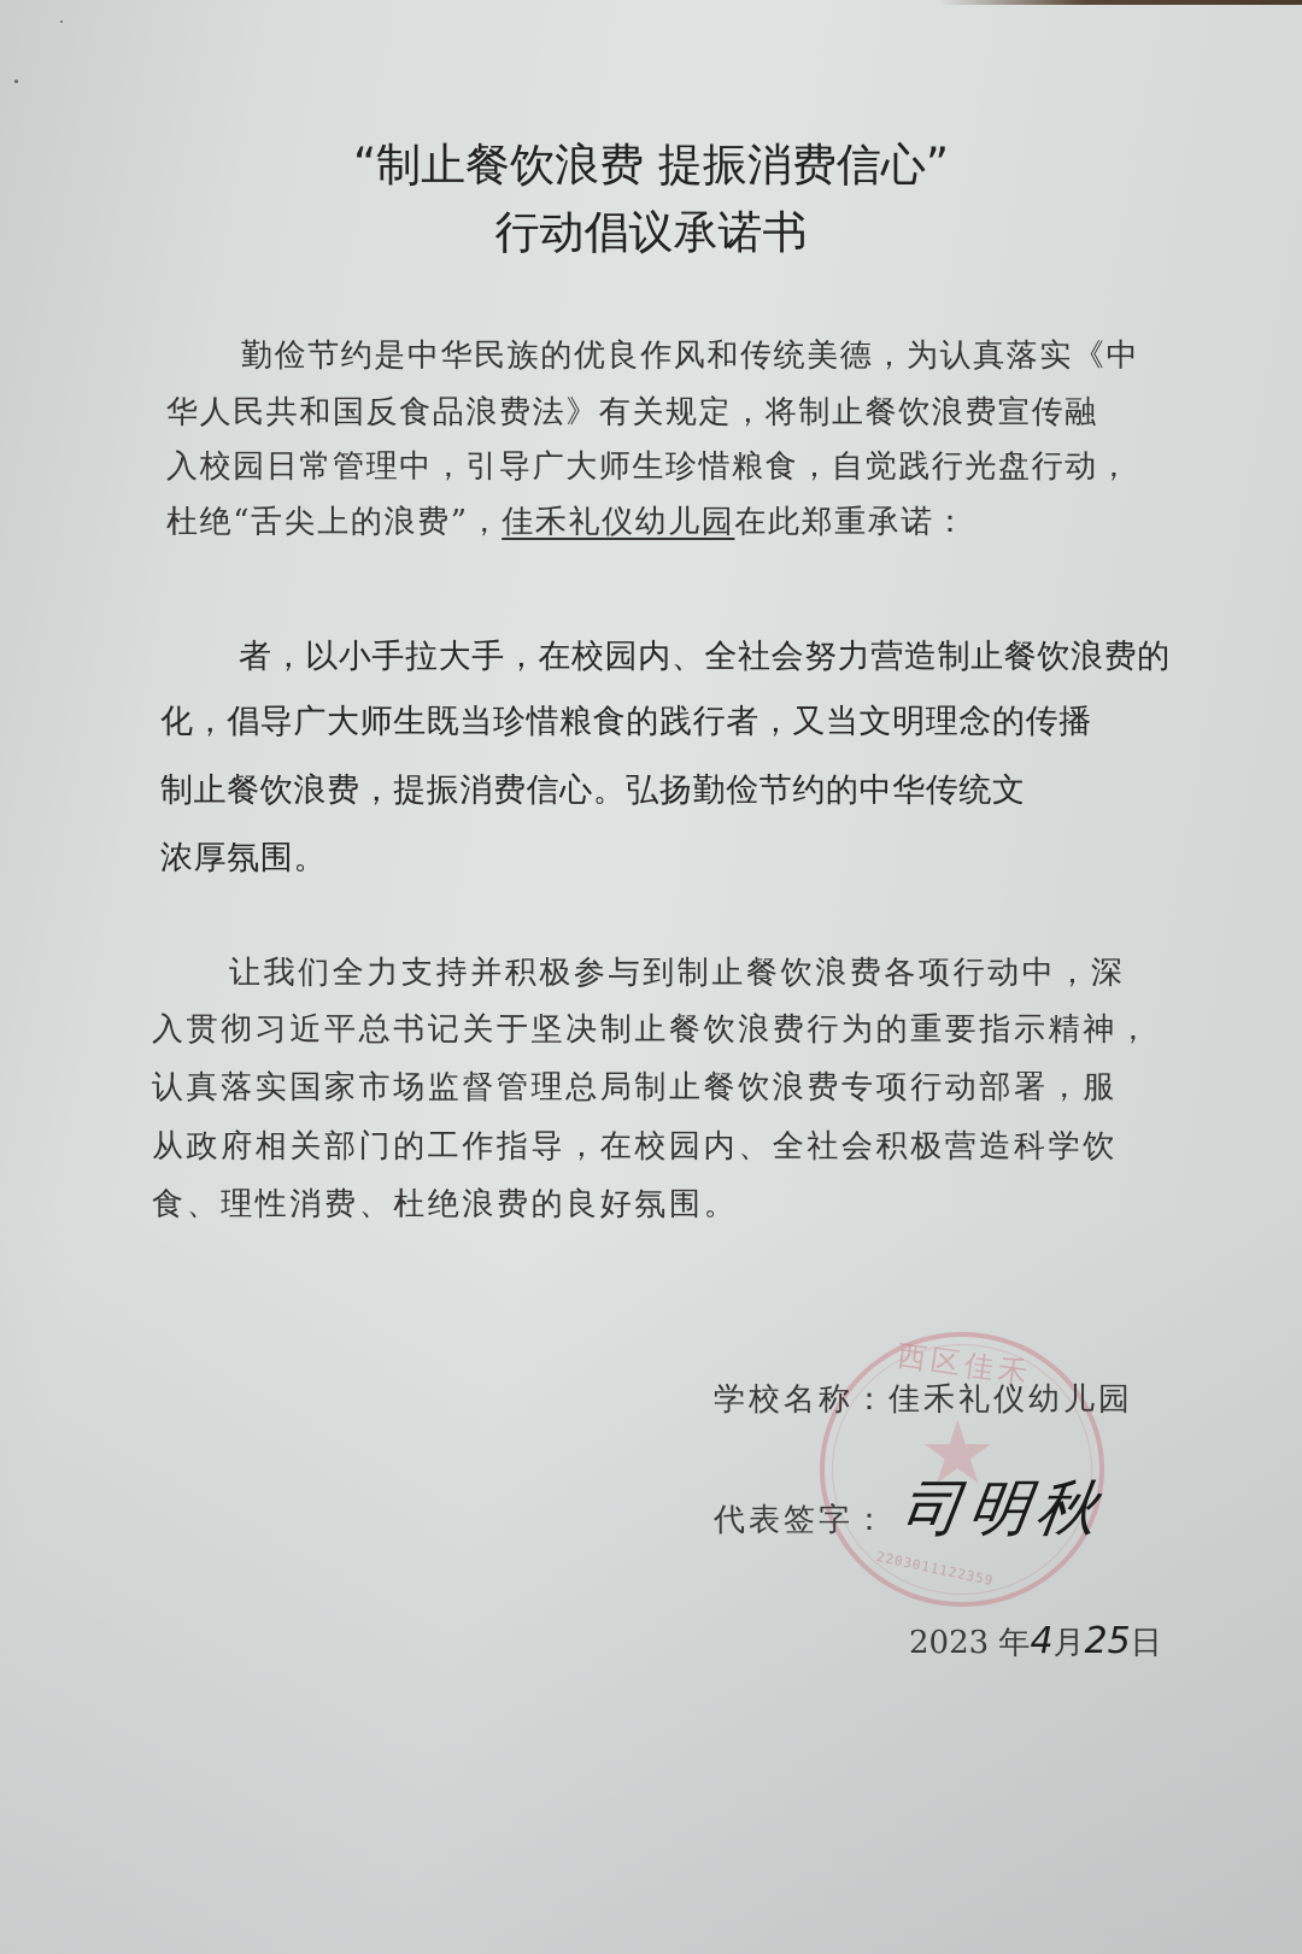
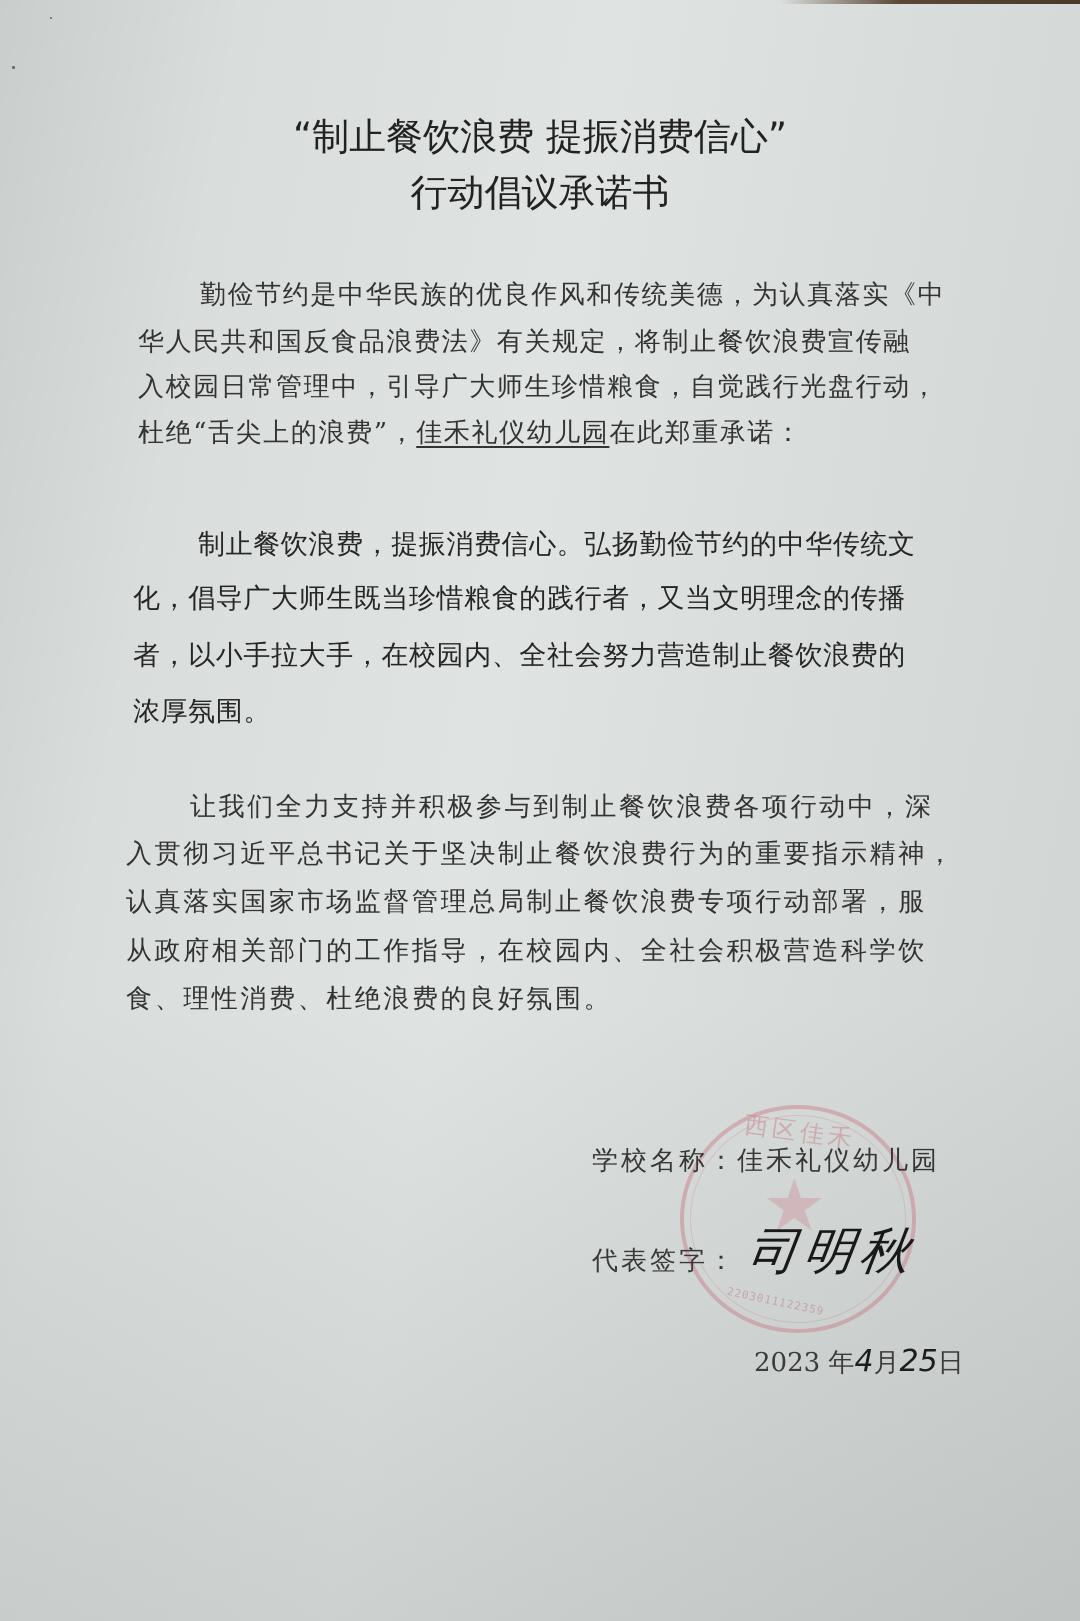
  “制止餐饮浪费 提振消费信心”
  行动倡议承诺书
  勤俭节约是中华民族的优良作风和传统美德，为认真落实《中
  华人民共和国反食品浪费法》有关规定，将制止餐饮浪费宣传融
  入校园日常管理中，引导广大师生珍惜粮食，自觉践行光盘行动，
  杜绝“舌尖上的浪费”，佳禾礼仪幼儿园在此郑重承诺：
- 者，以小手拉大手，在校园内、全社会努力营造制止餐饮浪费的
+ 制止餐饮浪费，提振消费信心。弘扬勤俭节约的中华传统文
  化，倡导广大师生既当珍惜粮食的践行者，又当文明理念的传播
- 制止餐饮浪费，提振消费信心。弘扬勤俭节约的中华传统文
+ 者，以小手拉大手，在校园内、全社会努力营造制止餐饮浪费的
  浓厚氛围。
  让我们全力支持并积极参与到制止餐饮浪费各项行动中，深
  入贯彻习近平总书记关于坚决制止餐饮浪费行为的重要指示精神，
  认真落实国家市场监督管理总局制止餐饮浪费专项行动部署，服
  从政府相关部门的工作指导，在校园内、全社会积极营造科学饮
  食、理性消费、杜绝浪费的良好氛围。
